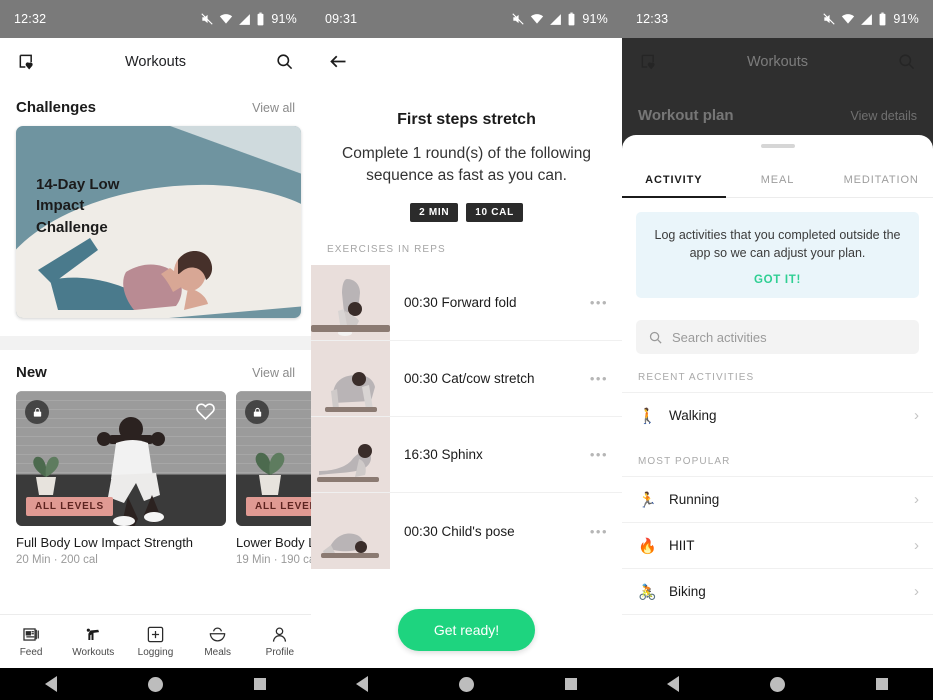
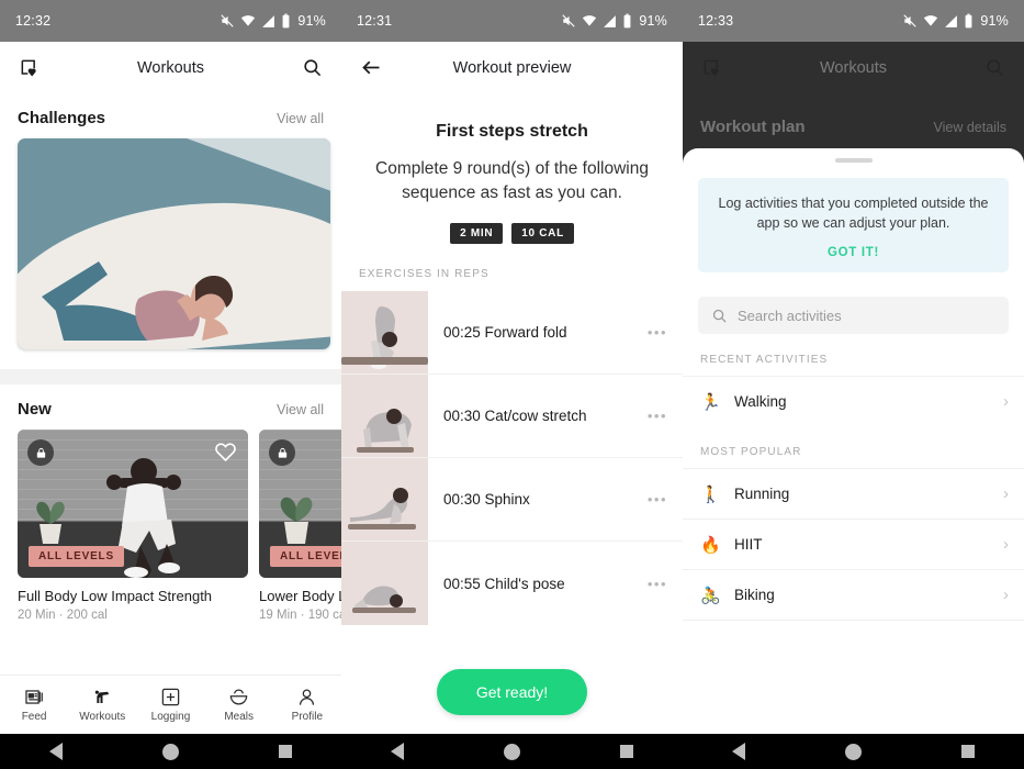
  12:32
  91%
  Workouts
  Challenges
  View all
- 14-Day Low
- Impact
- Challenge
  New
  View all
  ALL LEVELS
  Full Body Low Impact Strength
  20 Min · 200 cal
  ALL LEVE
  Lower Body
  19 Min · 190 c
  Feed
  Workouts
  Logging
  Meals
  Profile
- 09:31
+ 12:31
  91%
+ Workout preview
  First steps stretch
- Complete 1 round(s) of the following sequence as fast as you can.
+ Complete 9 round(s) of the following sequence as fast as you can.
  2 MIN
  10 CAL
  EXERCISES IN REPS
- 00:30 Forward fold
+ 00:25 Forward fold
  •••
  00:30 Cat/cow stretch
  •••
- 16:30 Sphinx
+ 00:30 Sphinx
  •••
- 00:30 Child's pose
+ 00:55 Child's pose
  •••
  Get ready!
  12:33
  91%
  Workouts
  Workout plan
  View details
- ACTIVITY
- MEAL
- MEDITATION
  Log activities that you completed outside the app so we can adjust your plan.
  GOT IT!
  Search activities
  RECENT ACTIVITIES
- 🚶
+ 🏃
  Walking
  ›
  MOST POPULAR
- 🏃
+ 🚶
  Running
  ›
  🔥
  HIIT
  ›
  🚴
  Biking
  ›
